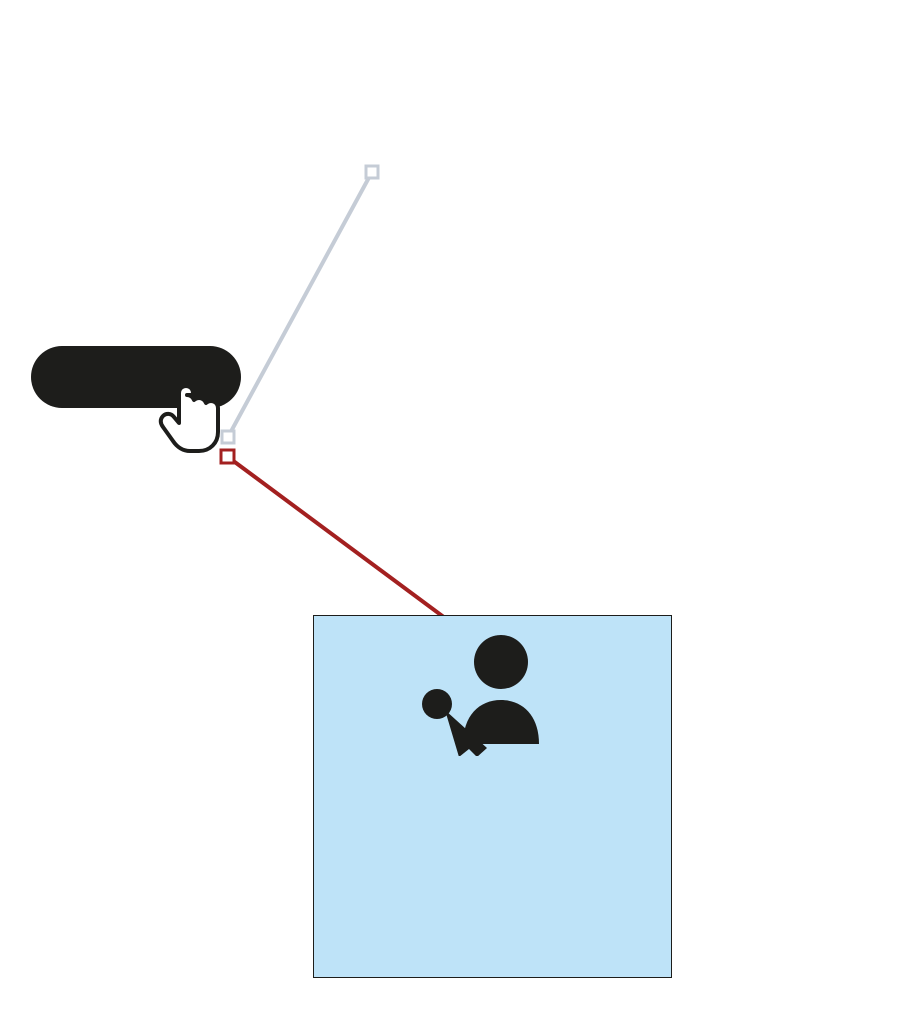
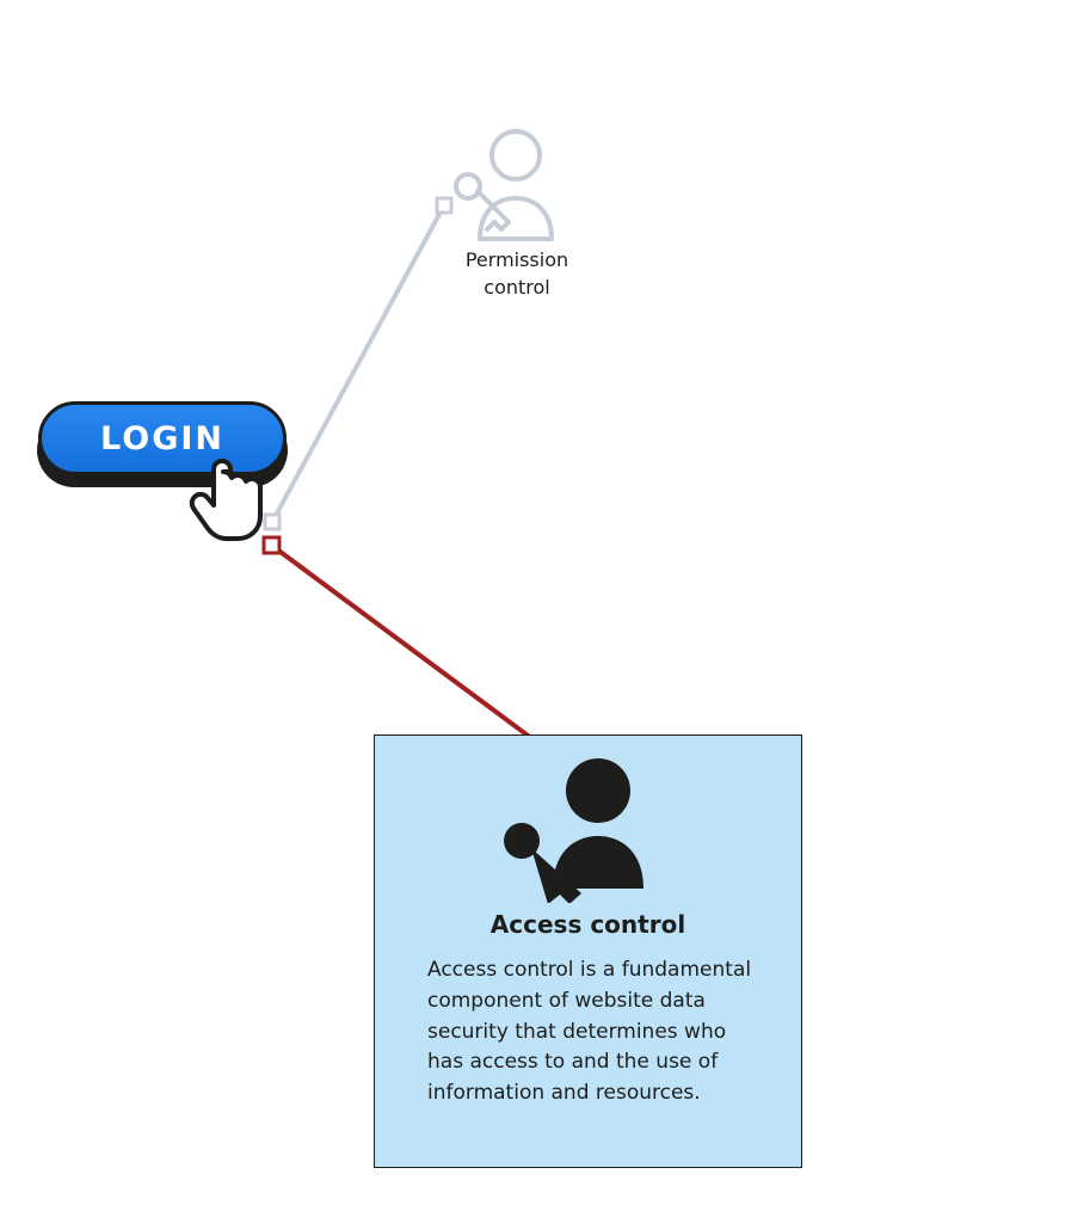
+ LOGIN
+ Permission
+ control
+ Access control
+ Access control is a fundamental component of website data security that determines who has access to and the use of information and resources.
